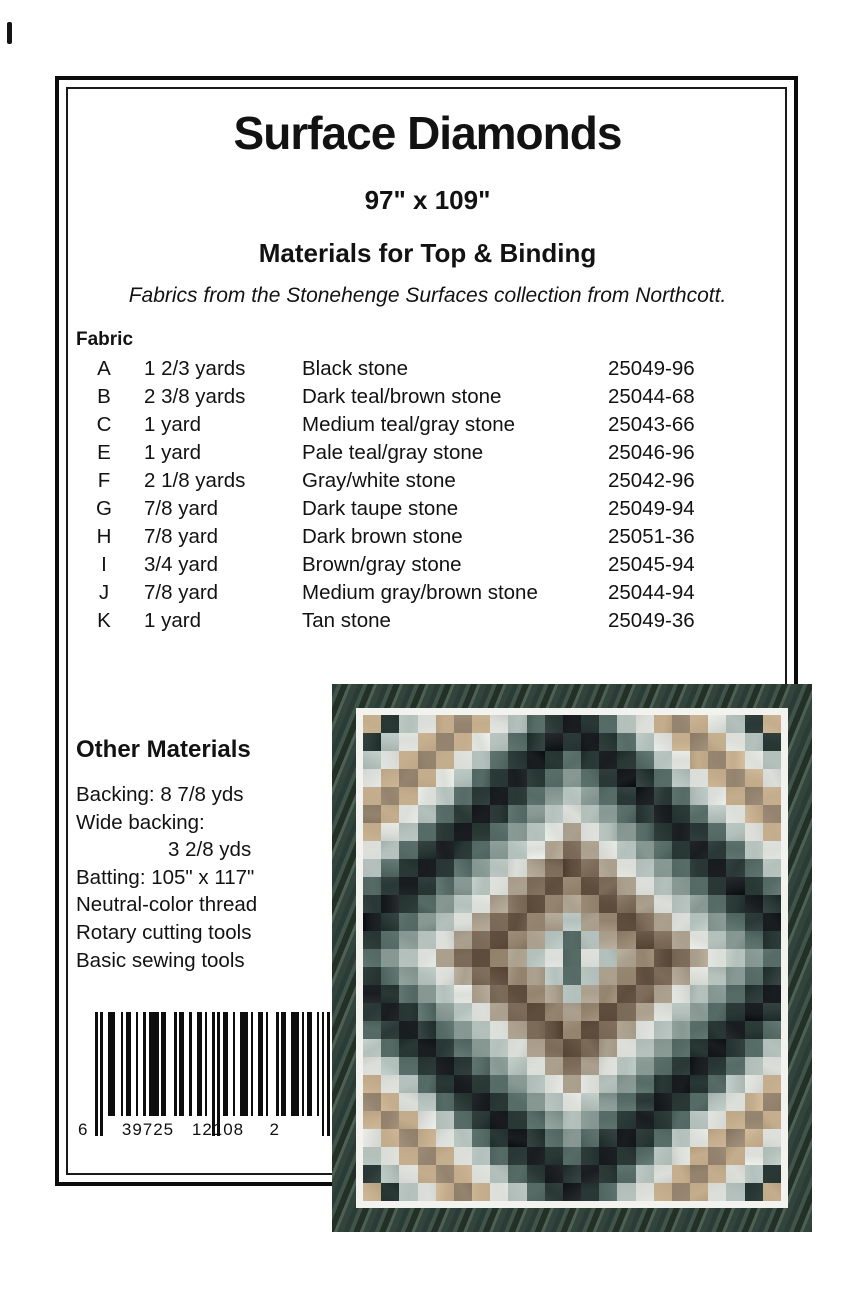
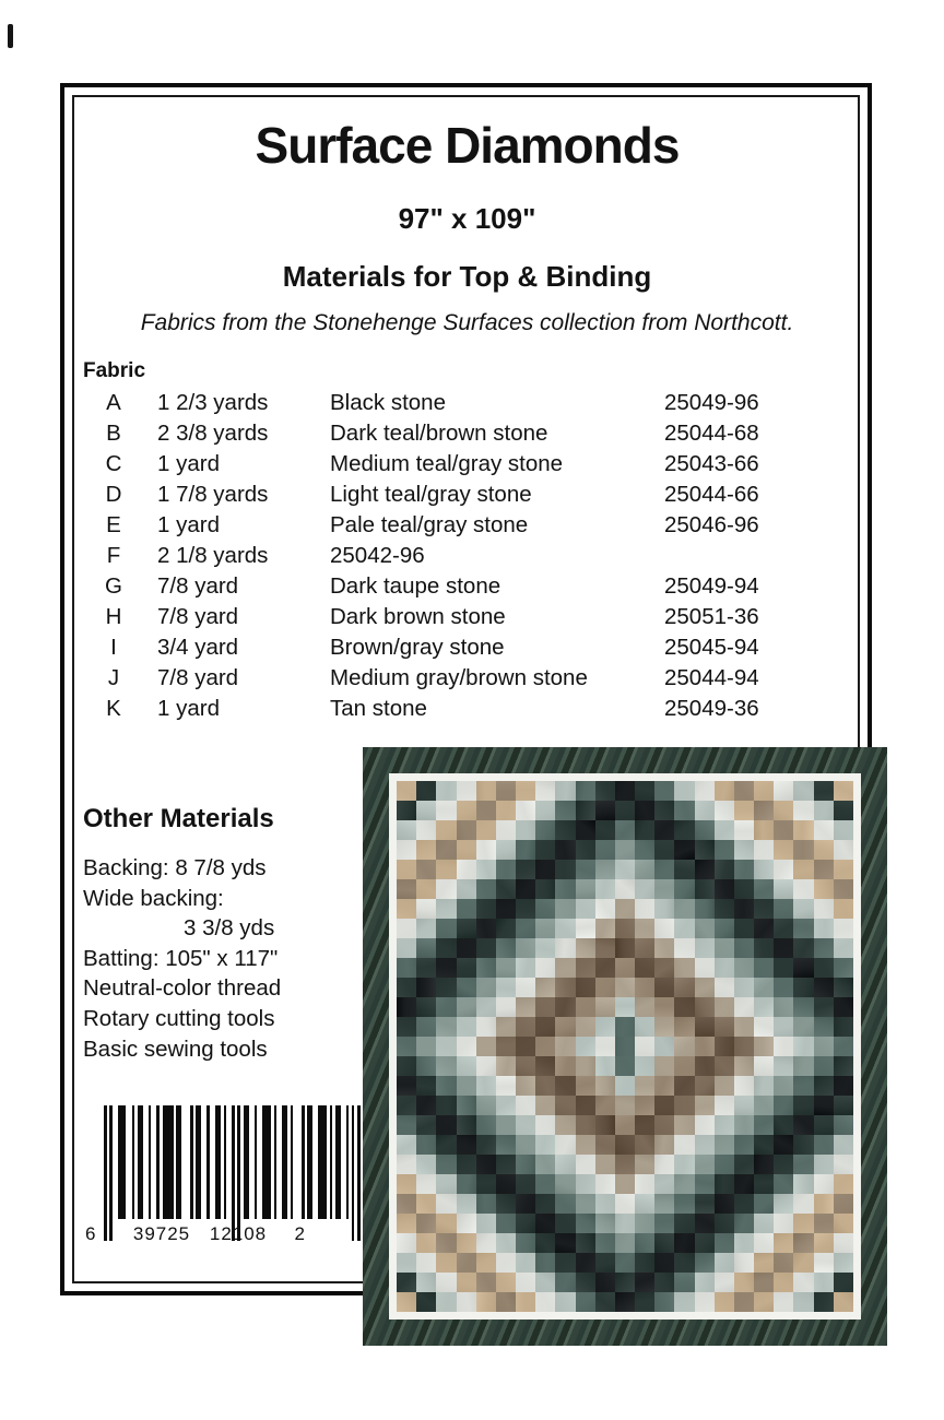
  Surface Diamonds
  97" x 109"
  Materials for Top & Binding
  Fabrics from the Stonehenge Surfaces collection from Northcott.
  Fabric
  A
  1 2/3 yards
  Black stone
  25049-96
  B
  2 3/8 yards
  Dark teal/brown stone
  25044-68
  C
  1 yard
  Medium teal/gray stone
  25043-66
+ D
+ 1 7/8 yards
+ Light teal/gray stone
+ 25044-66
  E
  1 yard
  Pale teal/gray stone
  25046-96
  F
  2 1/8 yards
- Gray/white stone
  25042-96
  G
  7/8 yard
  Dark taupe stone
  25049-94
  H
  7/8 yard
  Dark brown stone
  25051-36
  I
  3/4 yard
  Brown/gray stone
  25045-94
  J
  7/8 yard
  Medium gray/brown stone
  25044-94
  K
  1 yard
  Tan stone
  25049-36
  Other Materials
  Backing: 8 7/8 yds
  Wide backing:
- 3 2/8 yds
+ 3 3/8 yds
  Batting: 105" x 117"
  Neutral-color thread
  Rotary cutting tools
  Basic sewing tools
  6
  39725
  12108
  2
